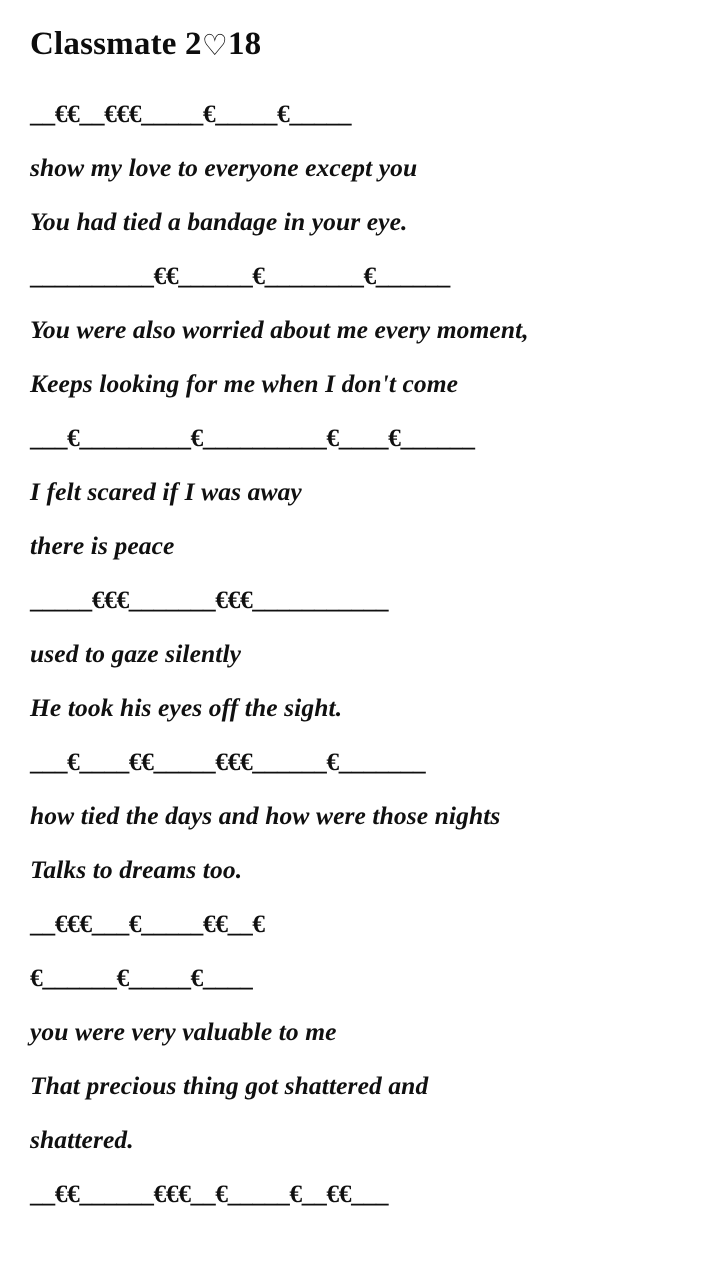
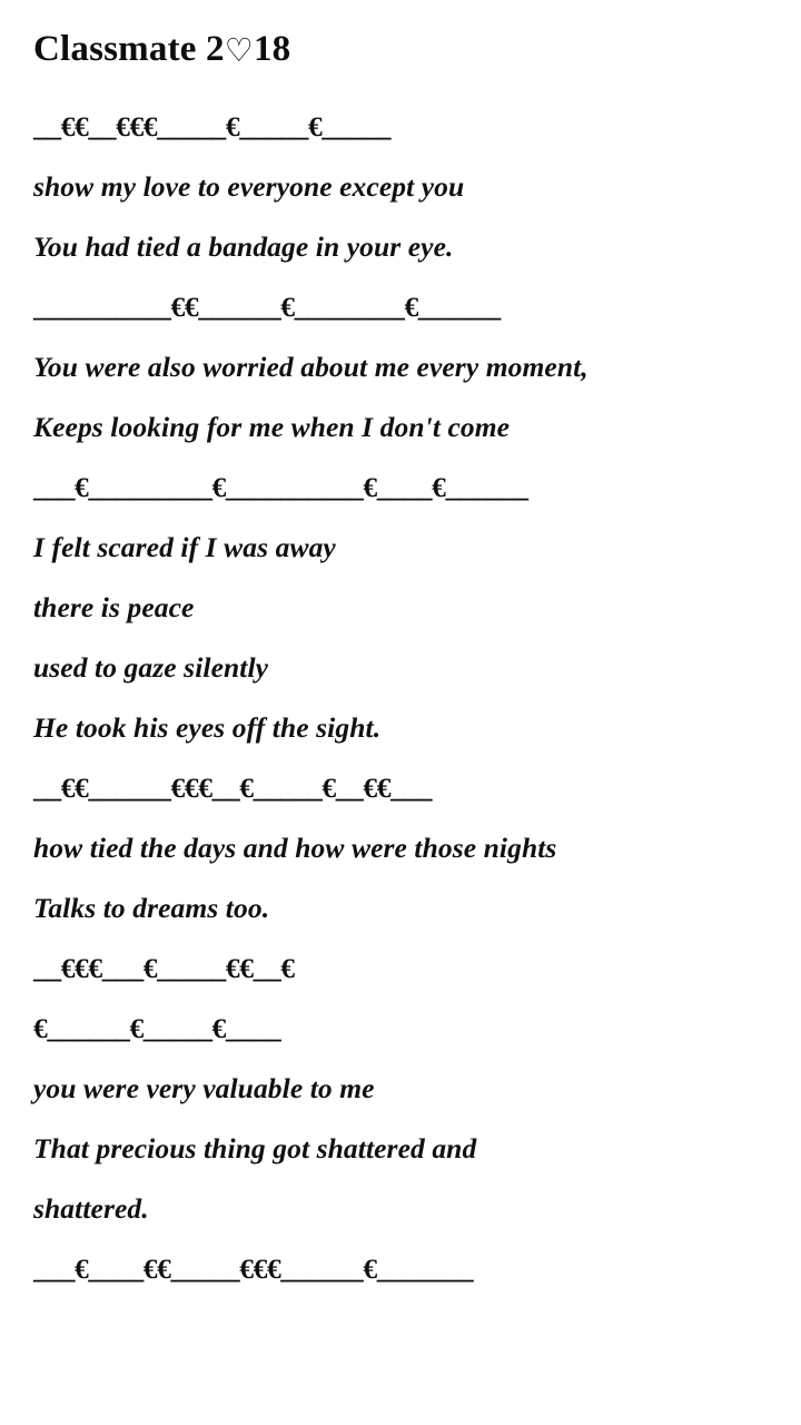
  Classmate 2♡18
  __€€__€€€_____€_____€_____
  show my love to everyone except you
  You had tied a bandage in your eye.
  __________€€______€________€______
  You were also worried about me every moment,
  Keeps looking for me when I don't come
  ___€_________€__________€____€______
  I felt scared if I was away
  there is peace
- _____€€€_______€€€___________
  used to gaze silently
  He took his eyes off the sight.
- ___€____€€_____€€€______€_______
+ __€€______€€€__€_____€__€€___
  how tied the days and how were those nights
  Talks to dreams too.
  __€€€___€_____€€__€
  €______€_____€____
  you were very valuable to me
  That precious thing got shattered and
  shattered.
- __€€______€€€__€_____€__€€___
+ ___€____€€_____€€€______€_______
